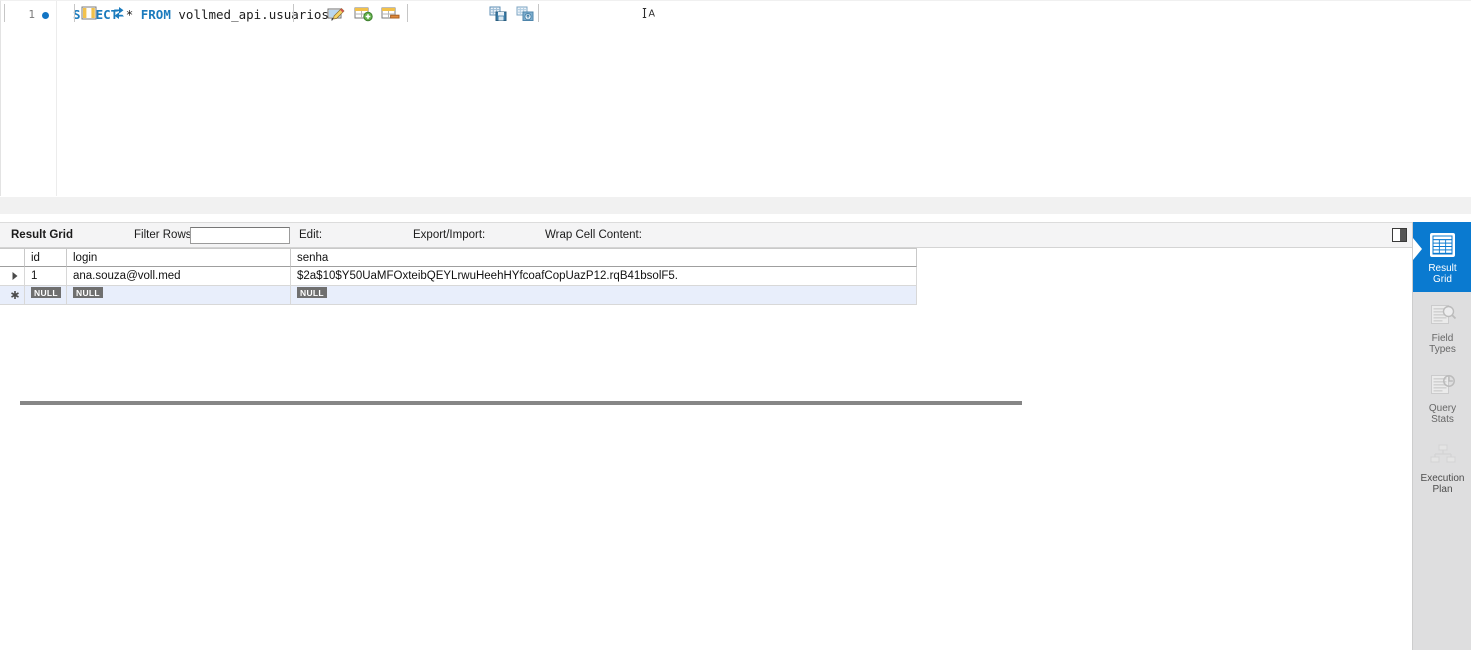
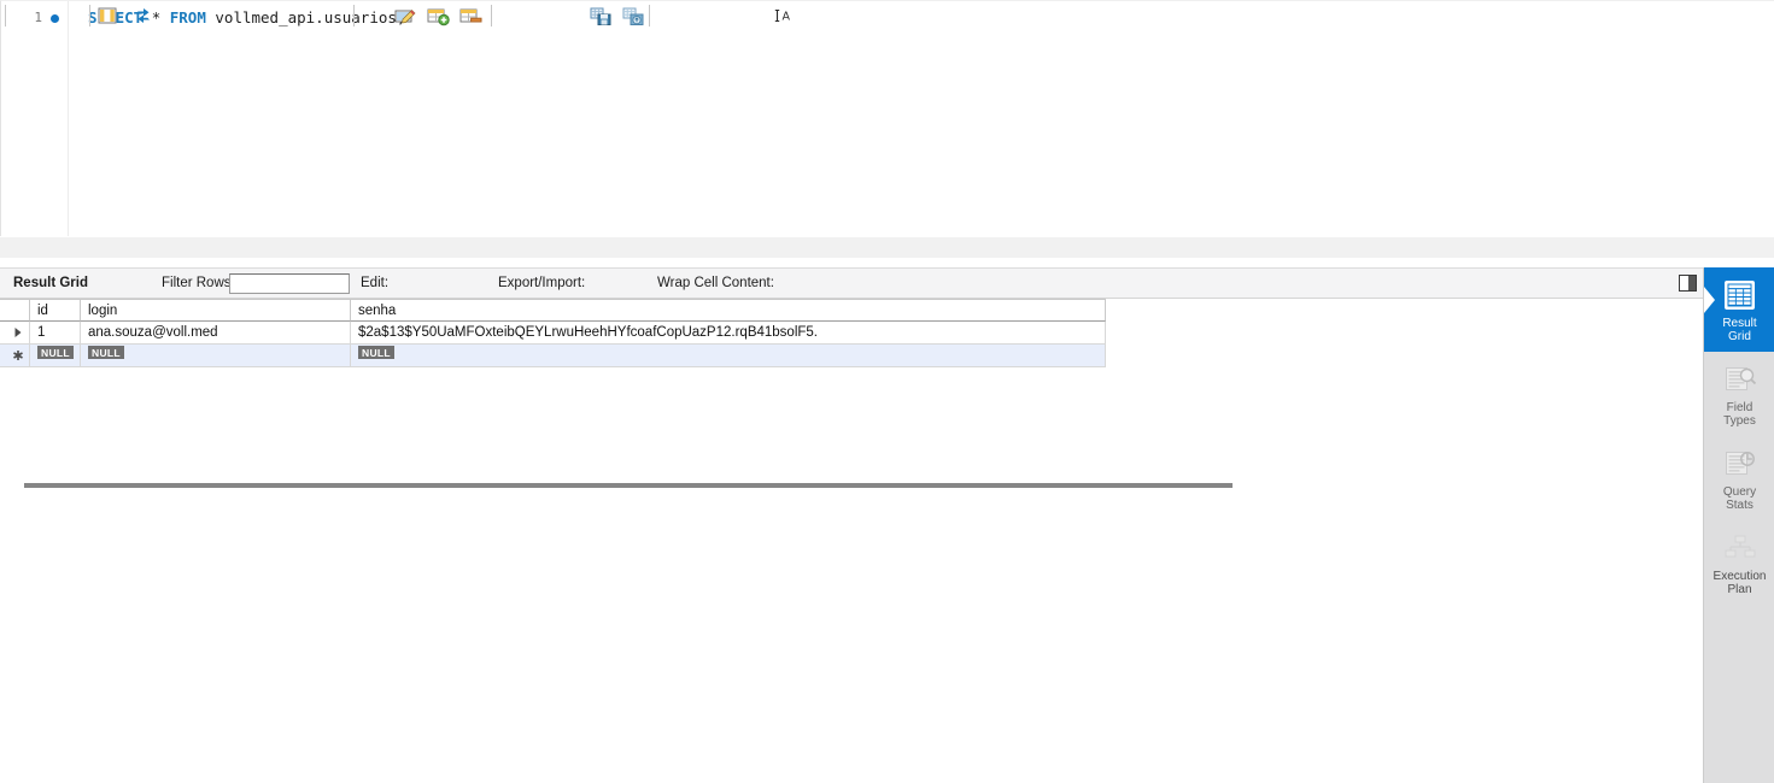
  1
  SECT * FROM vollmed_api.usuarios
  Result Grid
  Filter Rows
  Edit:
  Export/Import:
  Wrap Cell Content:
  A
  id
  login
  senha
  1
  ana.souza@voll.med
- $2a$10$Y50UaMFOxteibQEYLrwuHeehHYfcoafCopUazP12.rqB41bsolF5.
+ $2a$13$Y50UaMFOxteibQEYLrwuHeehHYfcoafCopUazP12.rqB41bsolF5.
  NULL
  NULL
  NULL
  Result
  Grid
  Field
  Types
  Query
  Stats
  Execution
  Plan
